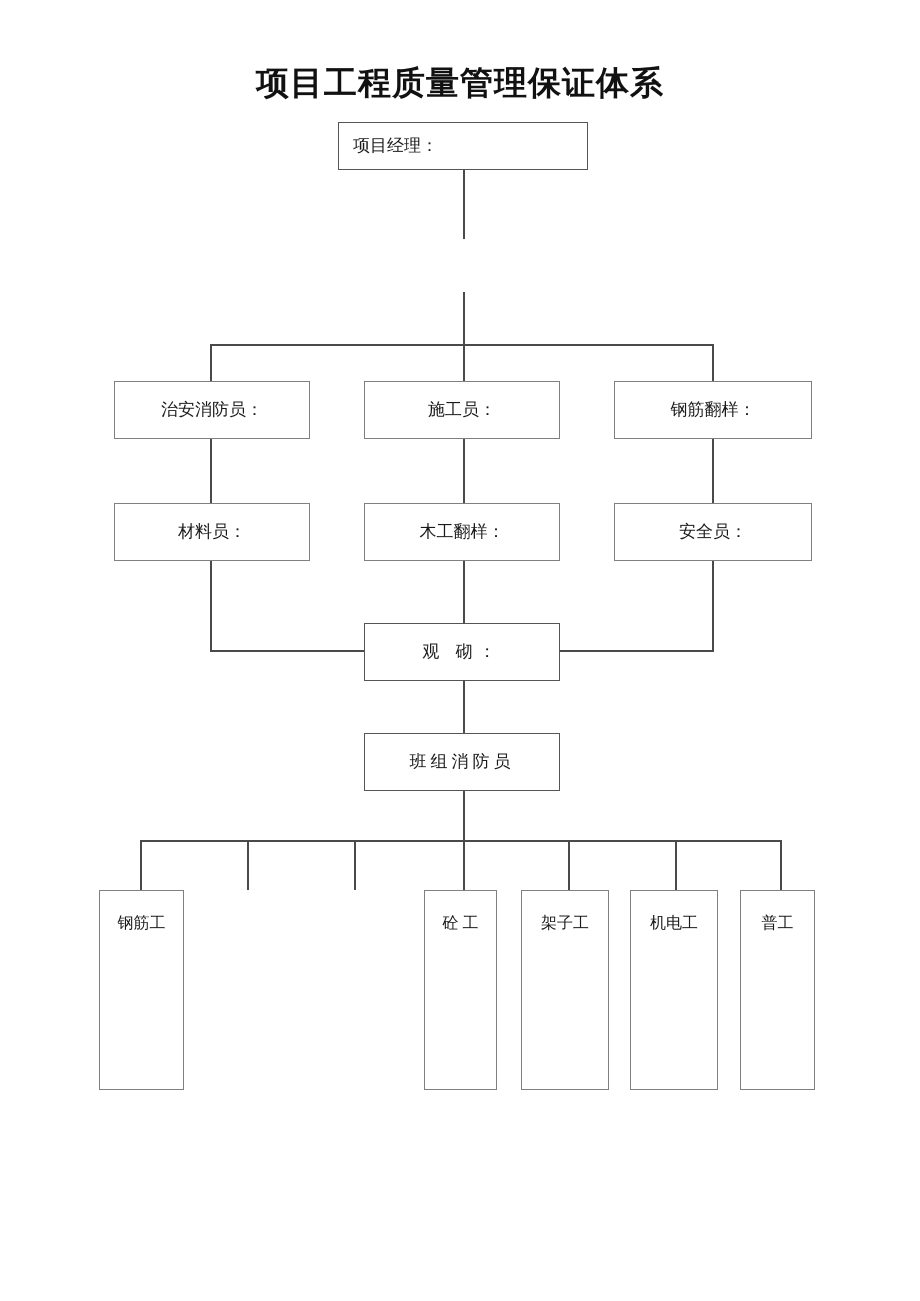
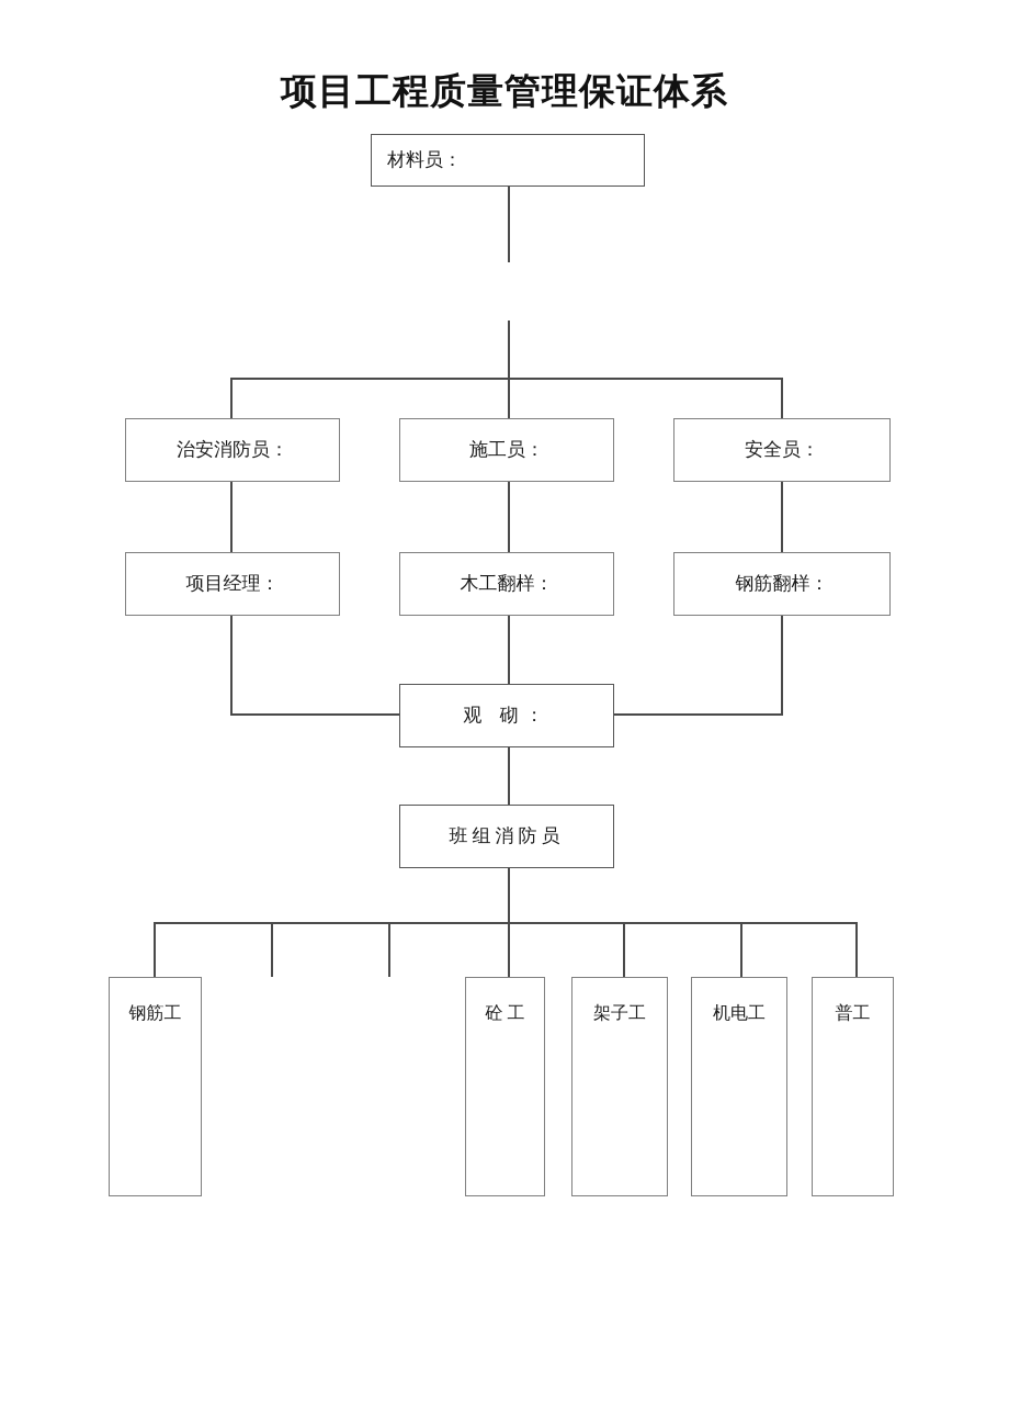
  项目工程质量管理保证体系
- 项目经理：
+ 材料员：
  治安消防员：
  施工员：
- 钢筋翻样：
+ 安全员：
- 材料员：
+ 项目经理：
  木工翻样：
- 安全员：
+ 钢筋翻样：
  观 砌：
  班组消防员
  钢筋工
  砼 工
  架子工
  机电工
  普工
